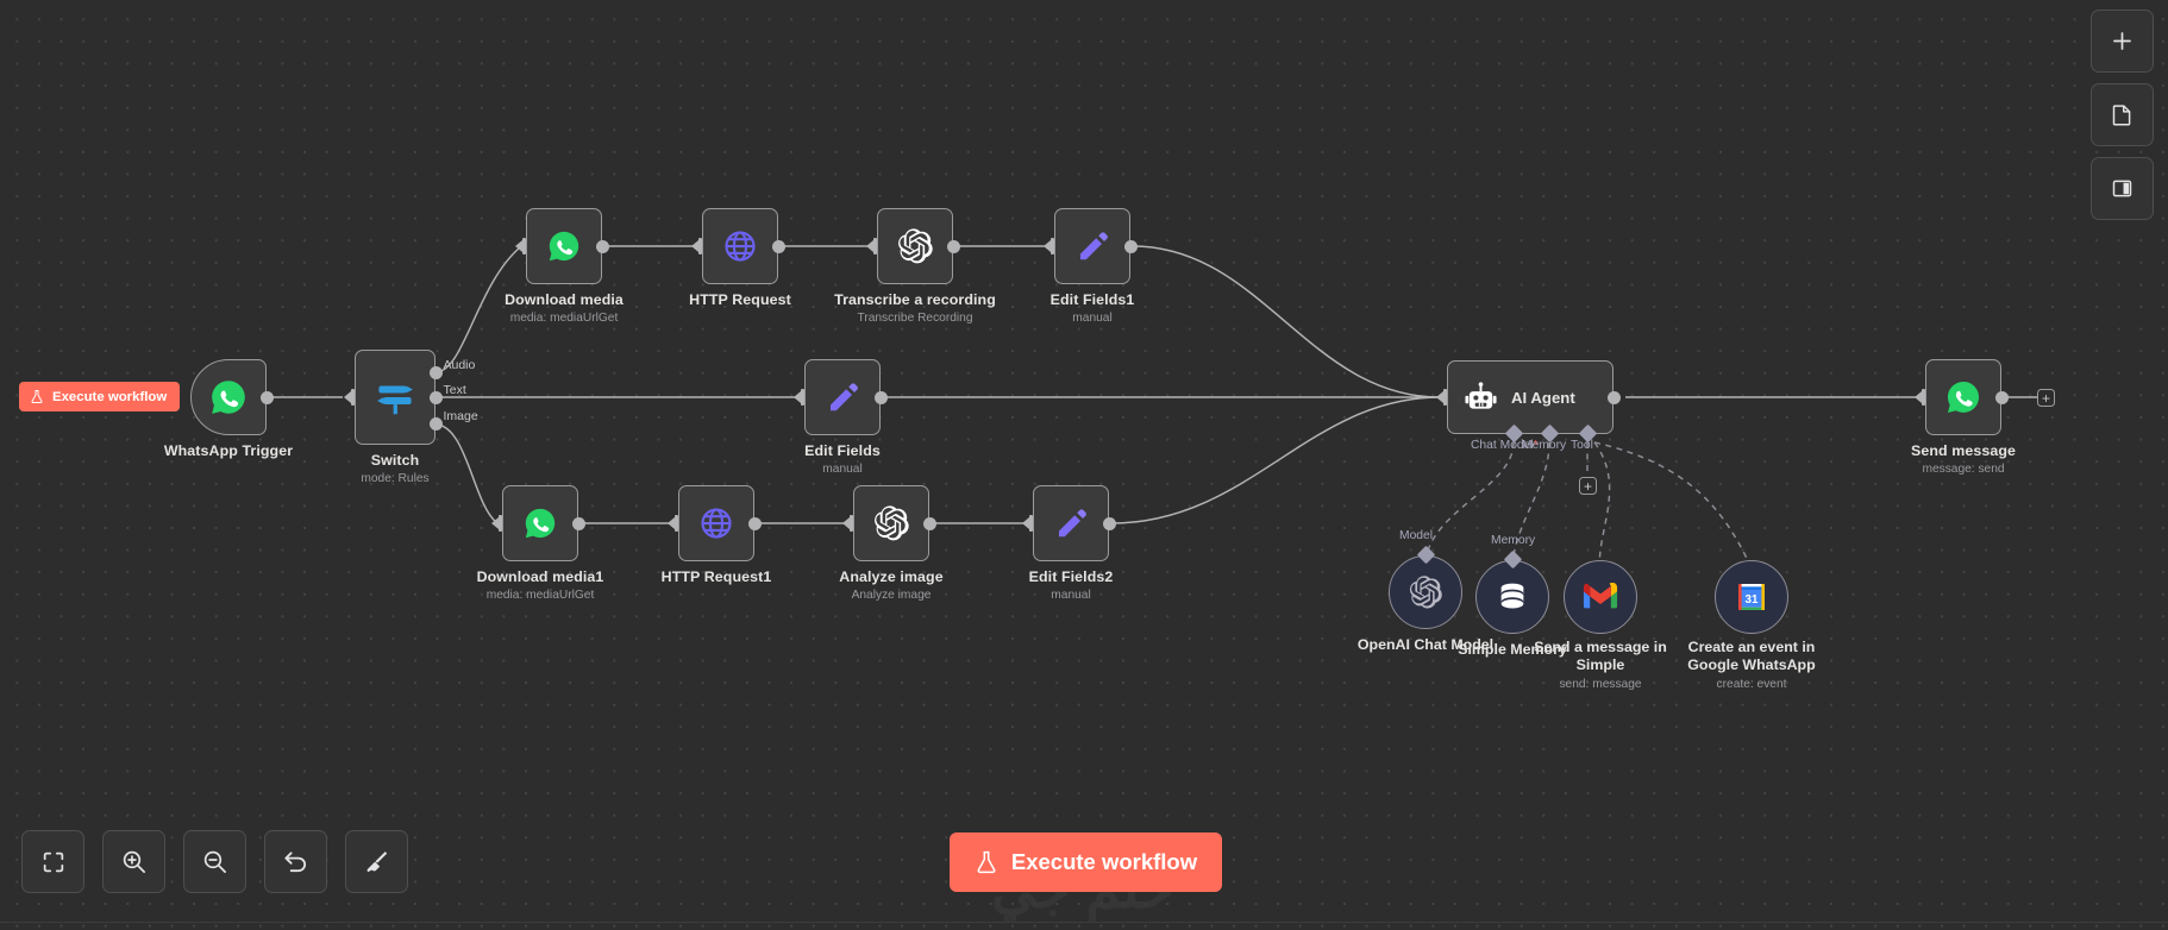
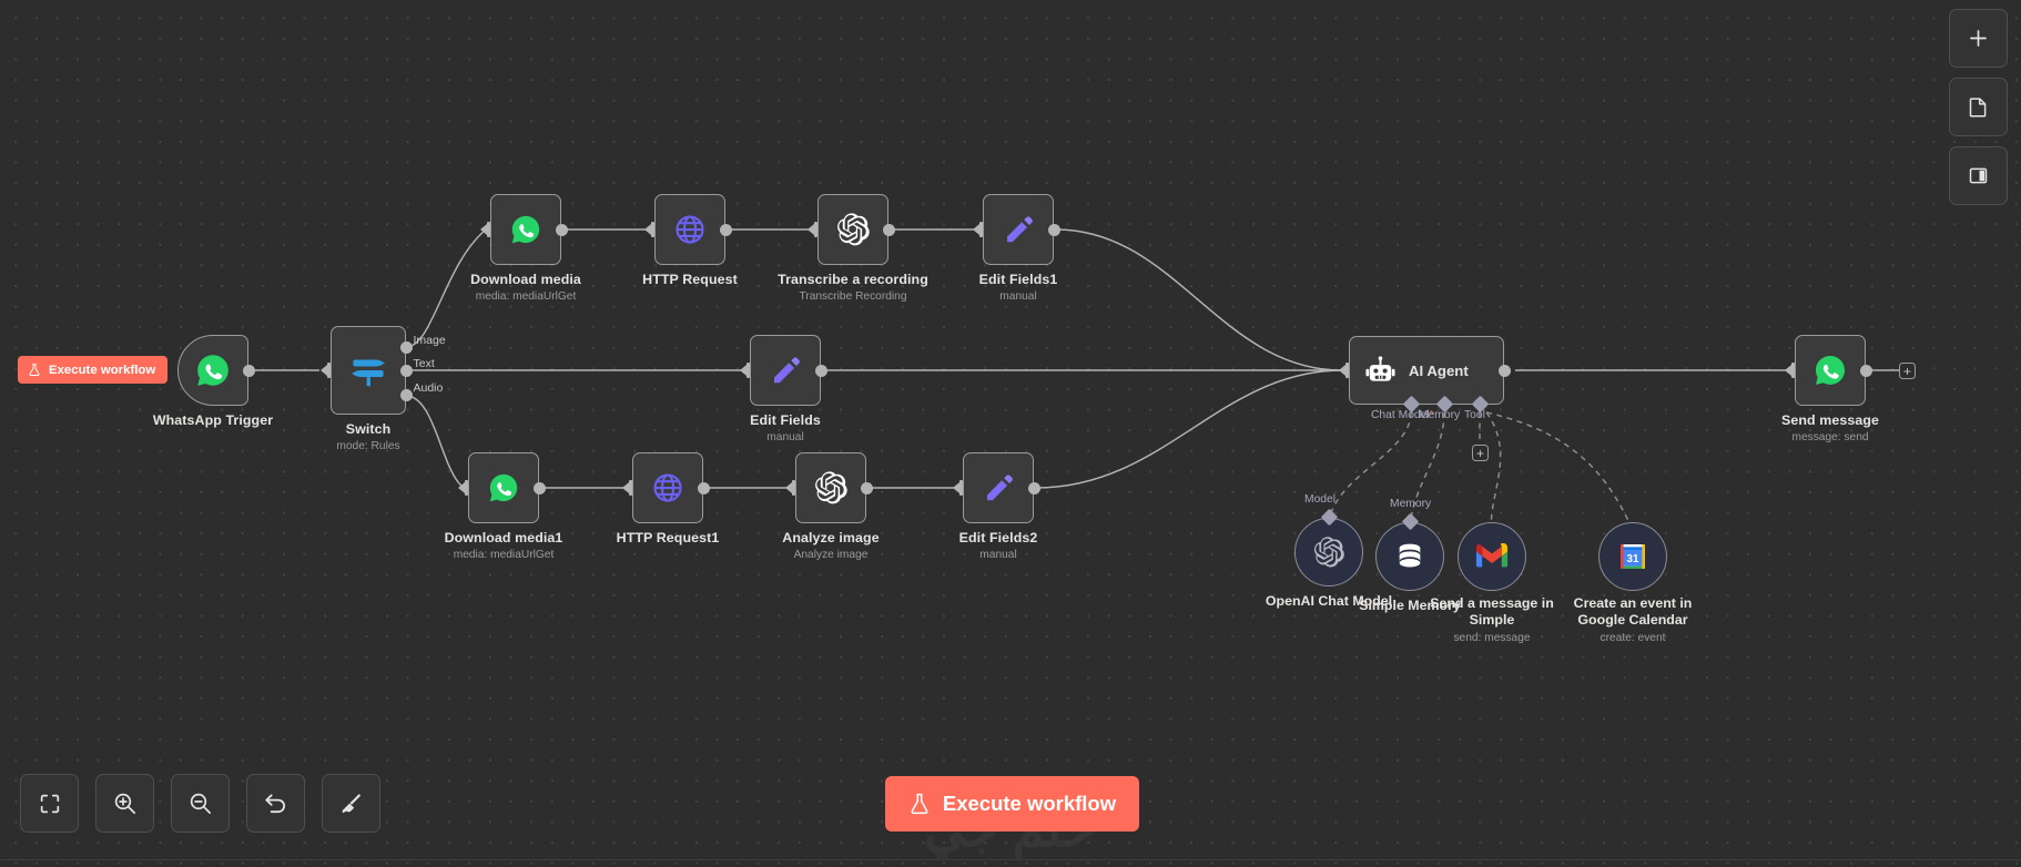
  Execute workflow
  WhatsApp Trigger
- Audio
+ Image
  Text
- Image
+ Audio
  Switch
  mode: Rules
  Download media
  media: mediaUrlGet
  HTTP Request
  Transcribe a recording
  Transcribe Recording
  Edit Fields1
  manual
  Edit Fields
  manual
  Download media1
  media: mediaUrlGet
  HTTP Request1
  Analyze image
  Analyze image
  Edit Fields2
  manual
  AI Agent
  Chat Model*
  Memory
  Tool
  +
  Send message
  message: send
  +
  Model
  OpenAI Chat Model
  Memory
  Simple Memory
  Send a message in Simple
  send: message
  31
- Create an event in Google WhatsApp
+ Create an event in Google Calendar
  create: event
  Execute workflow
